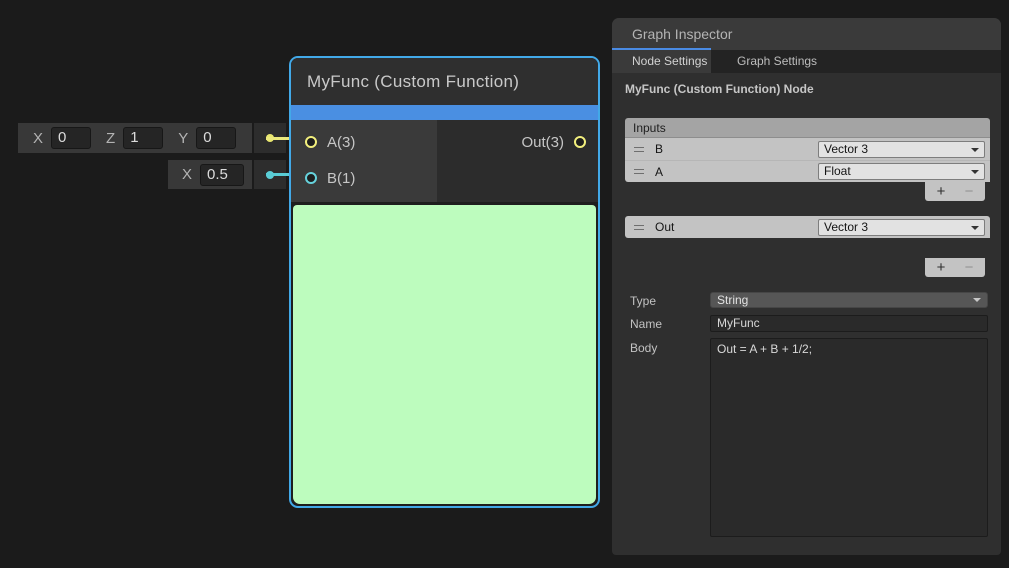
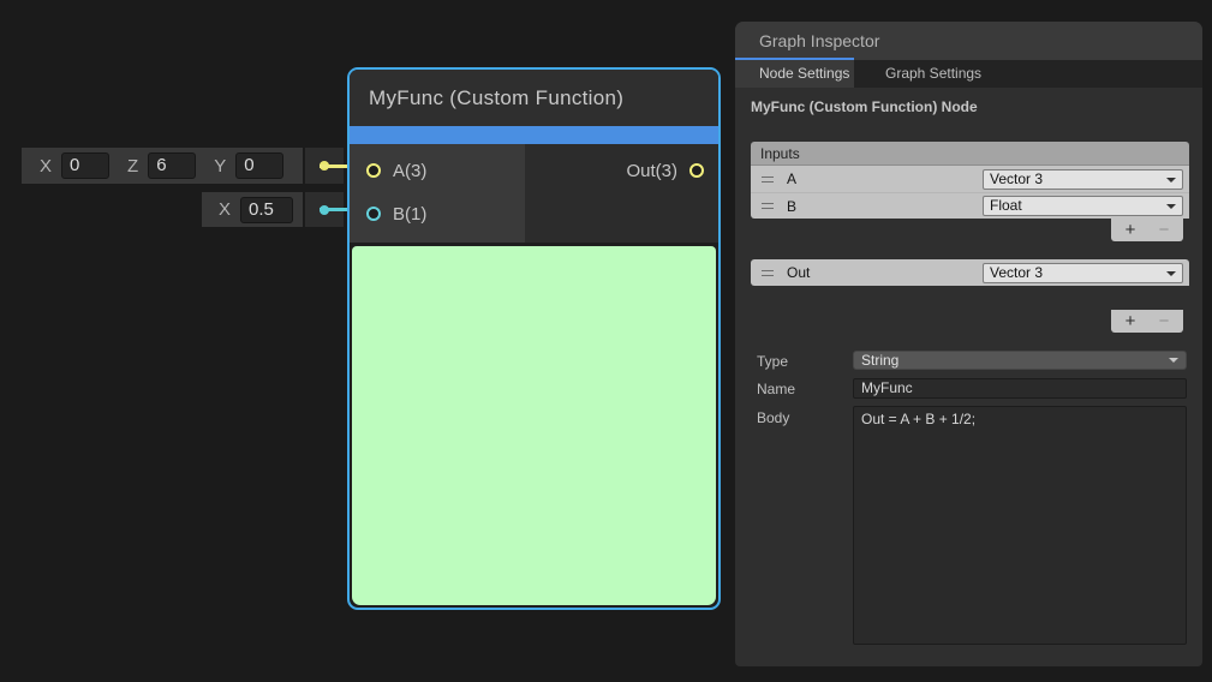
  X
  0
  Z
- 1
+ 6
  Y
  0
  X
  0.5
  MyFunc (Custom Function)
  A(3)
  B(1)
  Out(3)
  Graph Inspector
  Node Settings
  Graph Settings
  MyFunc (Custom Function) Node
  Inputs
- B
+ A
  Vector 3
- A
+ B
  Float
  +
  −
  Out
  Vector 3
  +
  −
  Type
  String
  Name
  MyFunc
  Body
  Out = A + B + 1/2;
